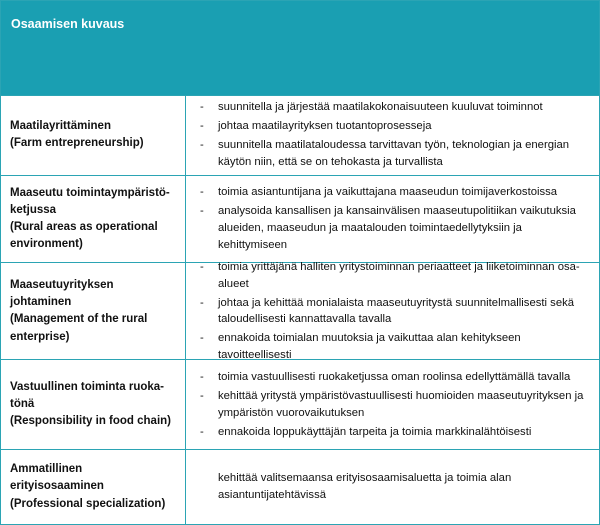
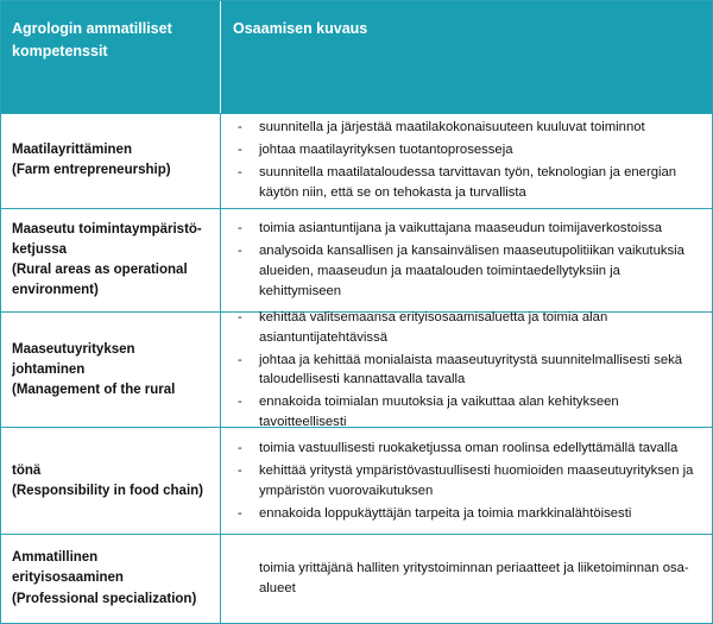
+ Agrologin ammatilliset kompetenssit
  Osaamisen kuvaus
  Maatilayrittäminen
  (Farm entrepreneurship)
  -
  suunnitella ja järjestää maatilakokonaisuuteen kuuluvat toiminnot
  -
  johtaa maatilayrityksen tuotantoprosesseja
  -
  suunnitella maatilataloudessa tarvittavan työn, teknologian ja energian käytön niin, että se on tehokasta ja turvallista
  Maaseutu toimintaympäristö-
  ketjussa
  (Rural areas as operational
  environment)
  -
  toimia asiantuntijana ja vaikuttajana maaseudun toimijaverkostoissa
  -
  analysoida kansallisen ja kansainvälisen maaseutupolitiikan vaikutuksia alueiden, maaseudun ja maatalouden toimintaedellytyksiin ja kehittymiseen
  Maaseutuyrityksen
  johtaminen
  (Management of the rural
- enterprise)
  -
- toimia yrittäjänä halliten yritystoiminnan periaatteet ja liiketoiminnan osa-alueet
+ kehittää valitsemaansa erityisosaamisaluetta ja toimia alan asiantuntijatehtävissä
  -
  johtaa ja kehittää monialaista maaseutuyritystä suunnitelmallisesti sekä taloudellisesti kannattavalla tavalla
  -
  ennakoida toimialan muutoksia ja vaikuttaa alan kehitykseen tavoitteellisesti
- Vastuullinen toiminta ruoka-
  tönä
  (Responsibility in food chain)
  -
  toimia vastuullisesti ruokaketjussa oman roolinsa edellyttämällä tavalla
  -
  kehittää yritystä ympäristövastuullisesti huomioiden maaseutuyrityksen ja ympäristön vuorovaikutuksen
  -
  ennakoida loppukäyttäjän tarpeita ja toimia markkinalähtöisesti
  Ammatillinen
  erityisosaaminen
  (Professional specialization)
- kehittää valitsemaansa erityisosaamisaluetta ja toimia alan asiantuntijatehtävissä
+ toimia yrittäjänä halliten yritystoiminnan periaatteet ja liiketoiminnan osa-alueet
